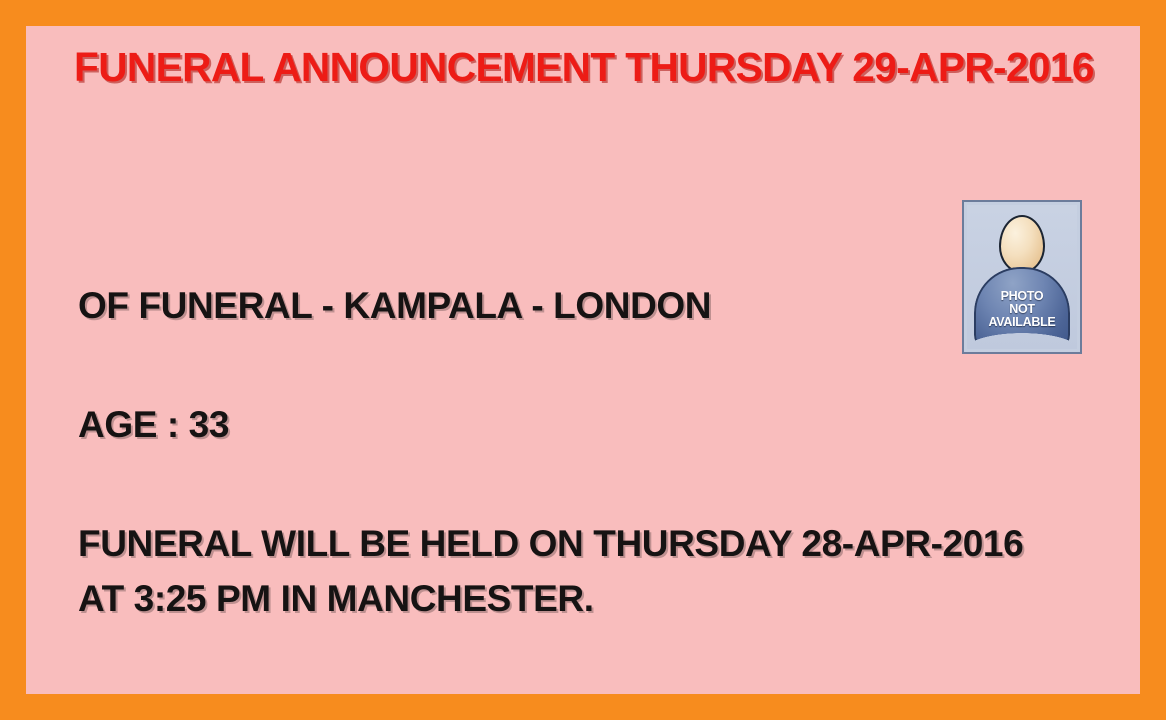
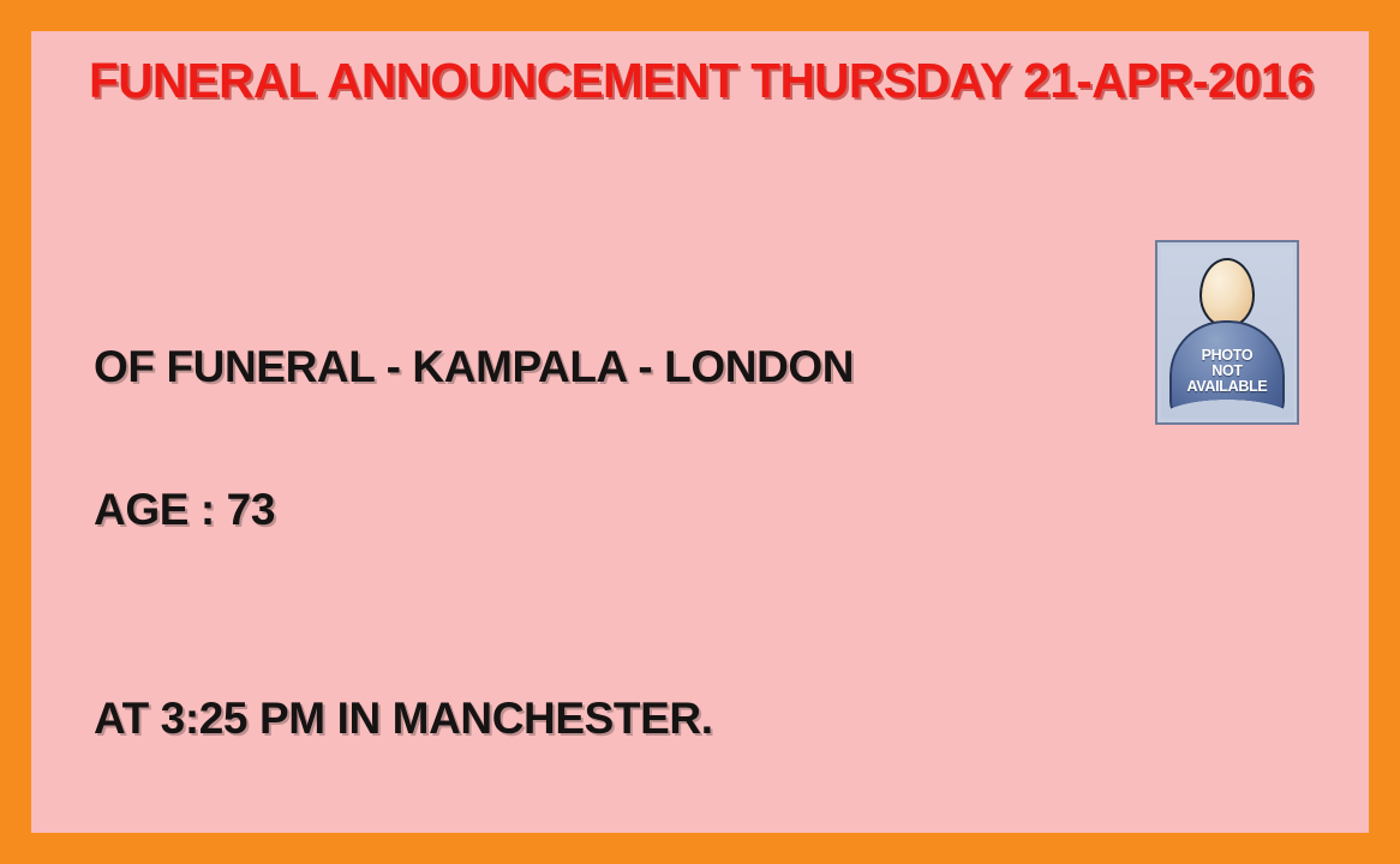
- FUNERAL ANNOUNCEMENT THURSDAY 29-APR-2016
+ FUNERAL ANNOUNCEMENT THURSDAY 21-APR-2016
  OF FUNERAL - KAMPALA - LONDON
- AGE : 33
+ AGE : 73
- FUNERAL WILL BE HELD ON THURSDAY 28-APR-2016
  AT 3:25 PM IN MANCHESTER.
  PHOTO
  NOT
  AVAILABLE
